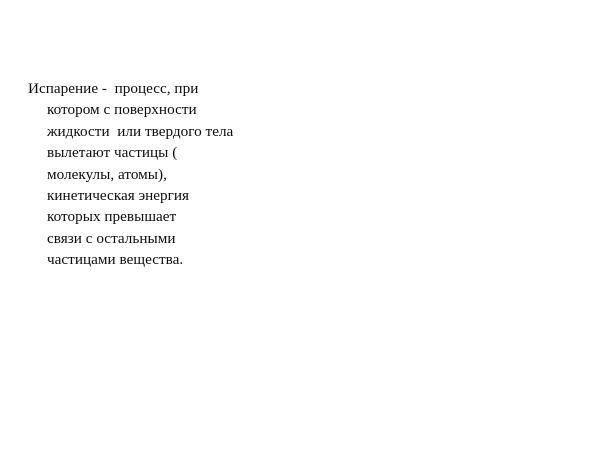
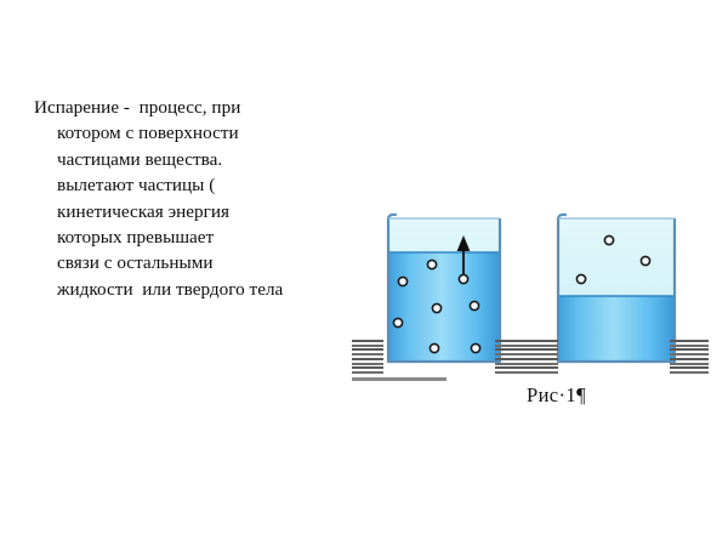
  Испарение - процесс, при
  котором с поверхности
- жидкости или твердого тела
+ частицами вещества.
  вылетают частицы (
- молекулы, атомы),
  кинетическая энергия
  которых превышает
  связи с остальными
- частицами вещества.
+ жидкости или твердого тела
+ Рис·1¶
